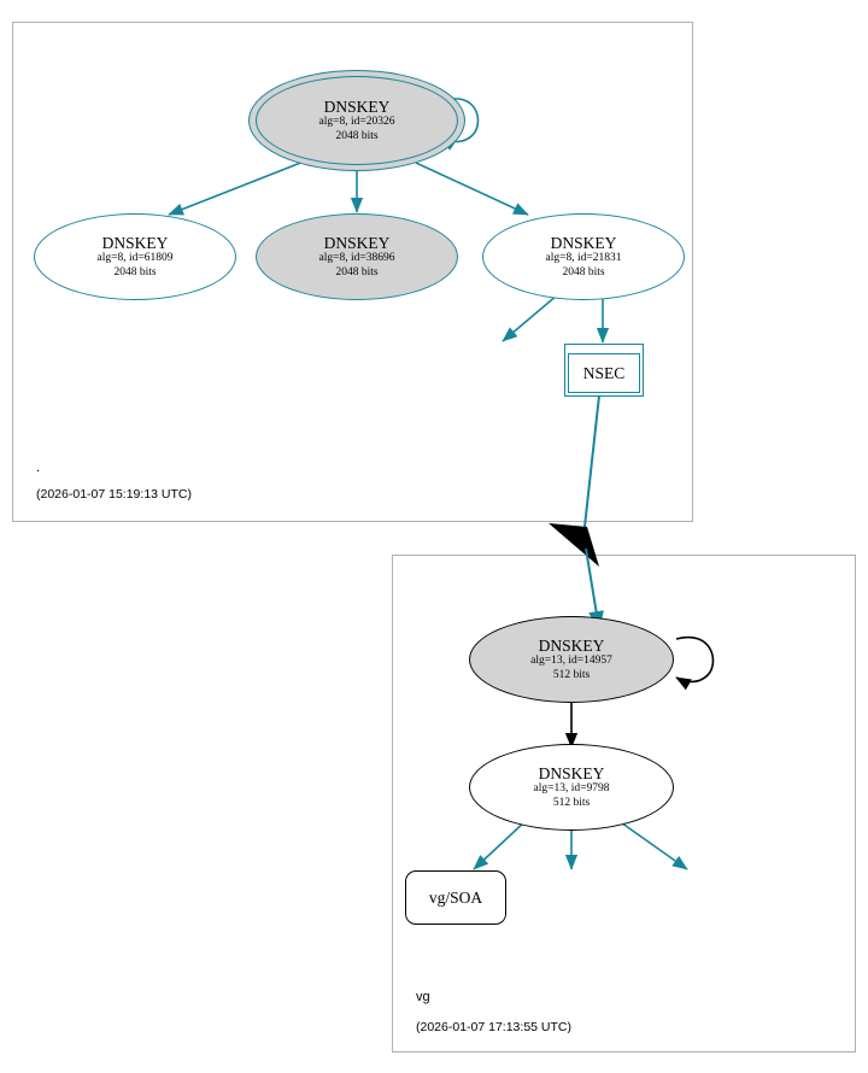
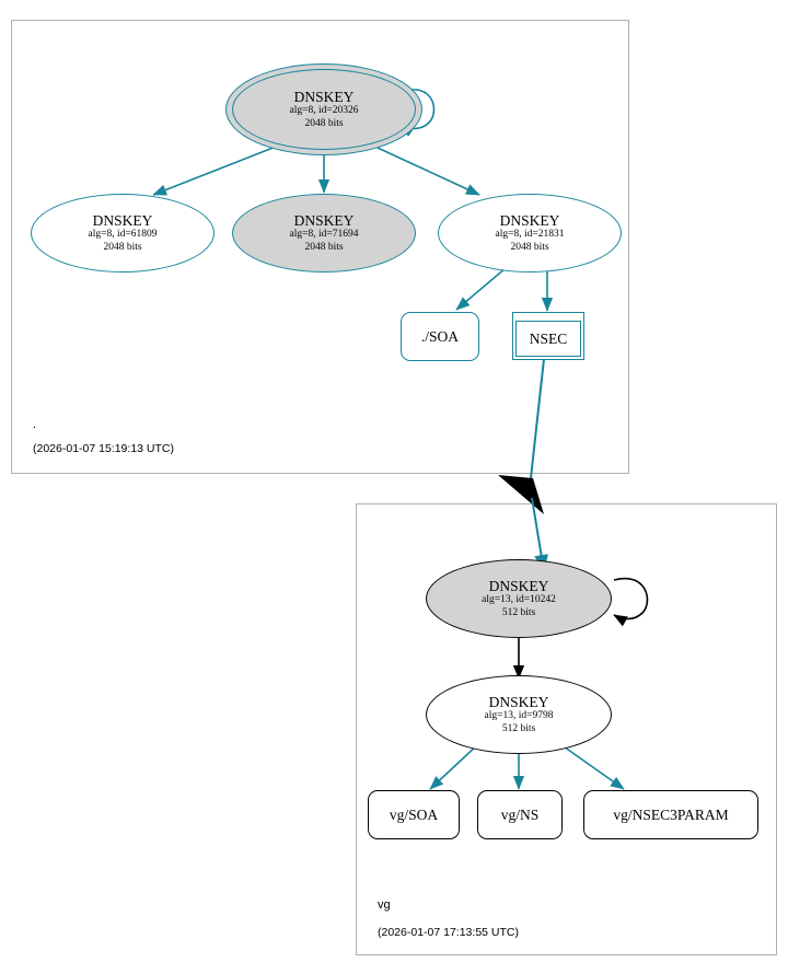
  DNSKEY
  alg=8, id=20326
  2048 bits
  DNSKEY
  alg=8, id=61809
  2048 bits
  DNSKEY
- alg=8, id=38696
+ alg=8, id=71694
  2048 bits
  DNSKEY
  alg=8, id=21831
  2048 bits
+ ./SOA
  NSEC
  DNSKEY
- alg=13, id=14957
+ alg=13, id=10242
  512 bits
  DNSKEY
  alg=13, id=9798
  512 bits
  vg/SOA
+ vg/NS
+ vg/NSEC3PARAM
  .
  (2026-01-07 15:19:13 UTC)
  vg
  (2026-01-07 17:13:55 UTC)
